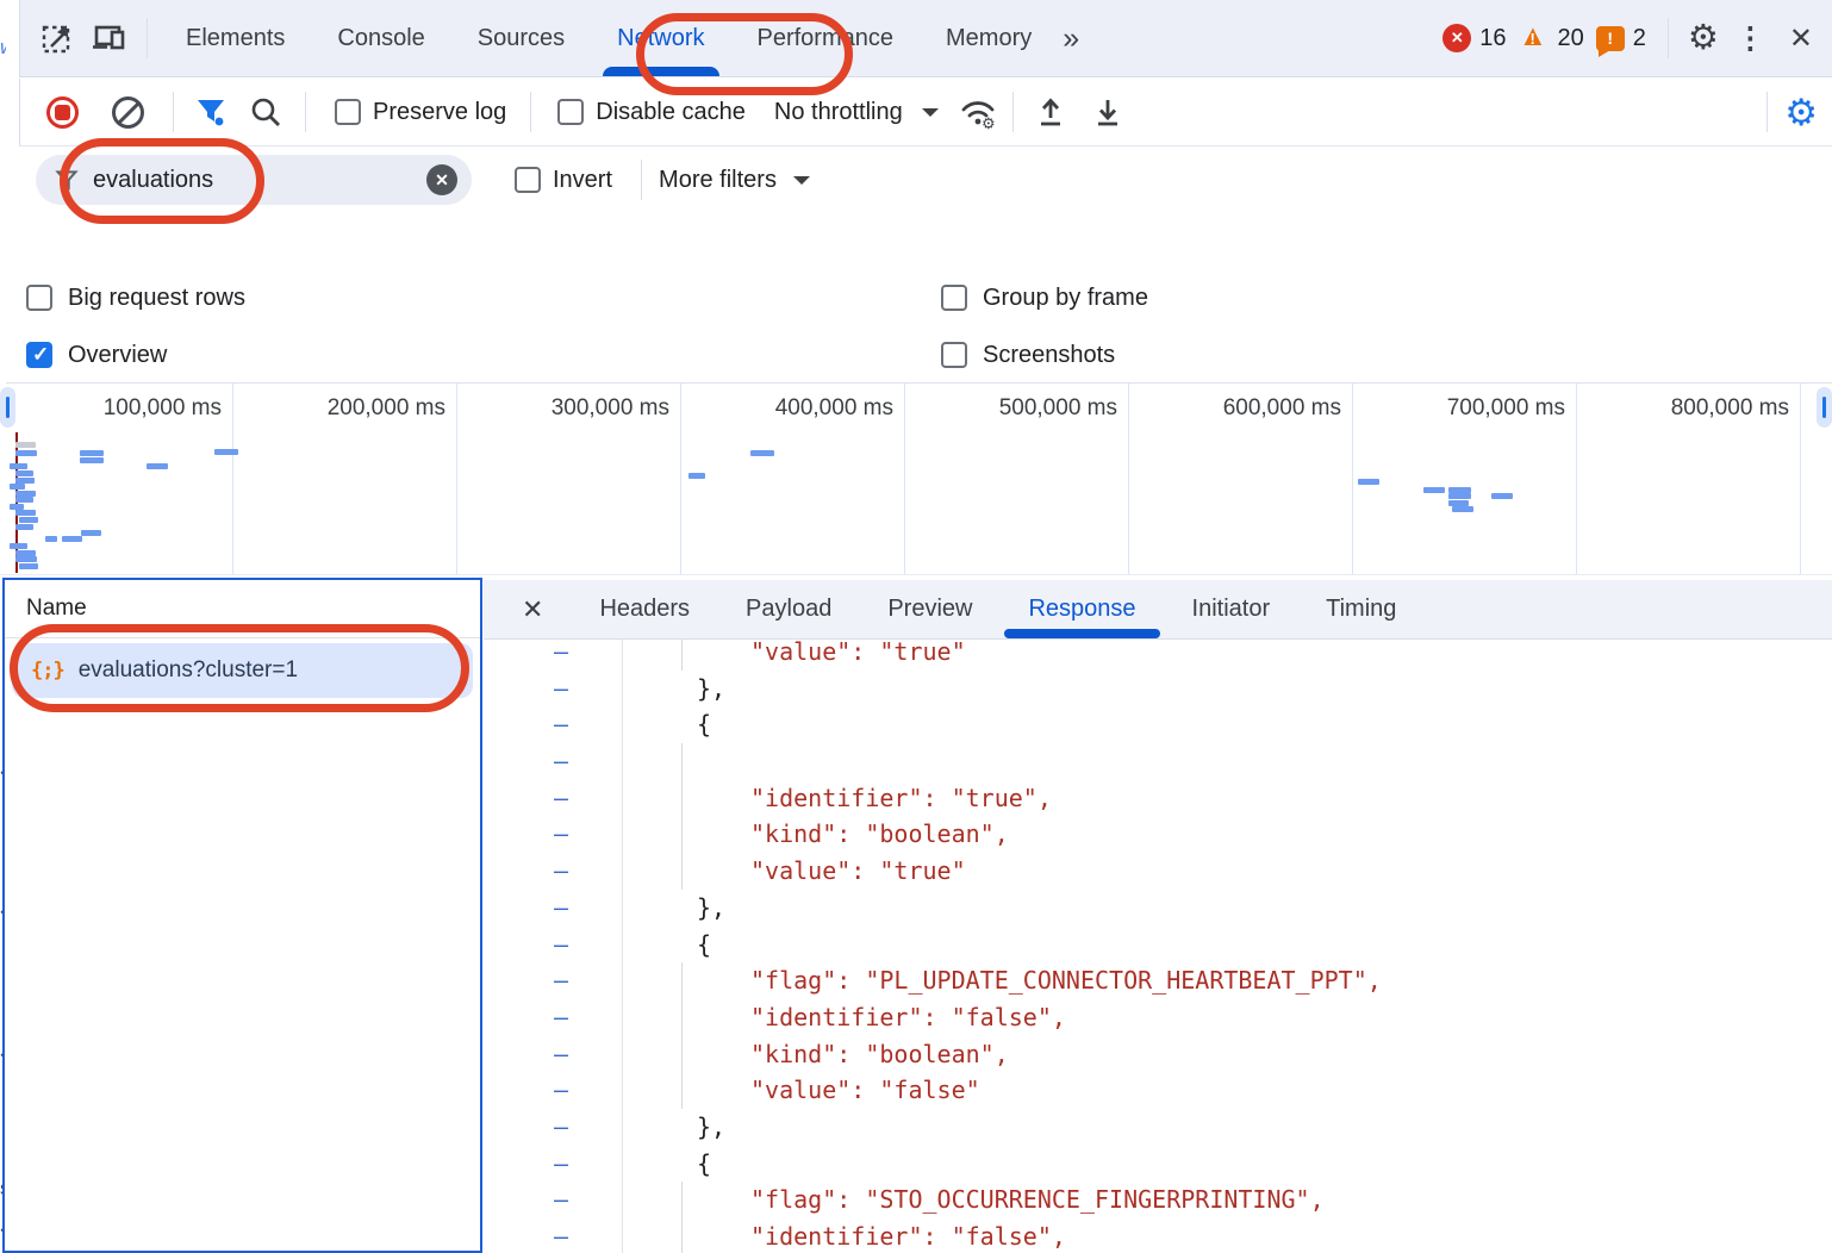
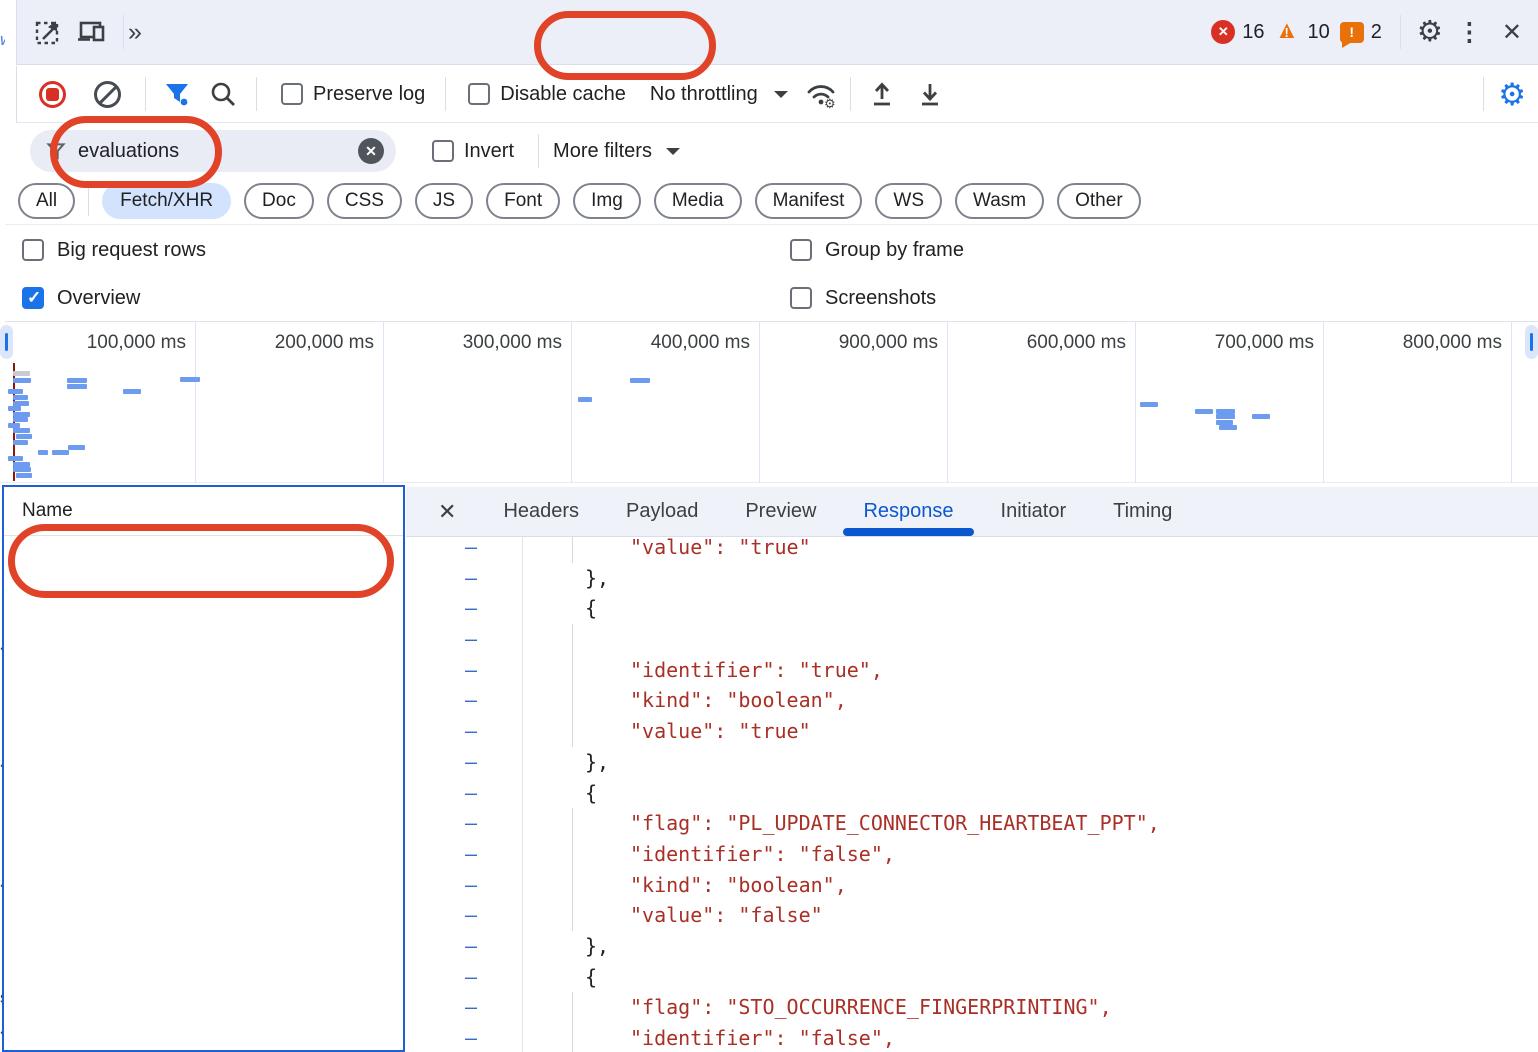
- Elements
- Console
- Sources
- Network
- Performance
- Memory
  »
  ✕
  16
- 20
+ 10
  !
  2
  ⚙
  ⋮
  ✕
  Preserve log
  Disable cache
  No throttling
  ⚙
  ⚙
  evaluations
  ✕
  Invert
  More filters
+ All
+ Fetch/XHR
+ Doc
+ CSS
+ JS
+ Font
+ Img
+ Media
+ Manifest
+ WS
+ Wasm
+ Other
  Big request rows
  Group by frame
  Overview
  Screenshots
  100,000 ms
  200,000 ms
  300,000 ms
  400,000 ms
- 500,000 ms
+ 900,000 ms
  600,000 ms
  700,000 ms
  800,000 ms
  Name
- {;}
- evaluations?cluster=1
  ✕
  Headers
  Payload
  Preview
  Response
  Initiator
  Timing
  –
  "value": "true"
  –
  },
  –
  {
  –
  –
  "identifier": "true",
  –
  "kind": "boolean",
  –
  "value": "true"
  –
  },
  –
  {
  –
  "flag": "PL_UPDATE_CONNECTOR_HEARTBEAT_PPT",
  –
  "identifier": "false",
  –
  "kind": "boolean",
  –
  "value": "false"
  –
  },
  –
  {
  –
  "flag": "STO_OCCURRENCE_FINGERPRINTING",
  –
  "identifier": "false",
